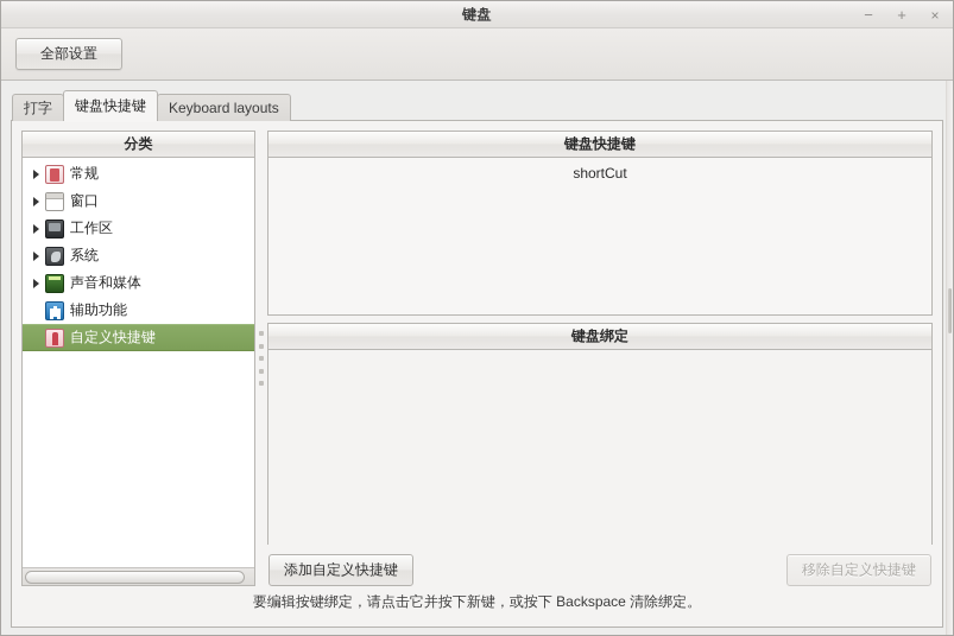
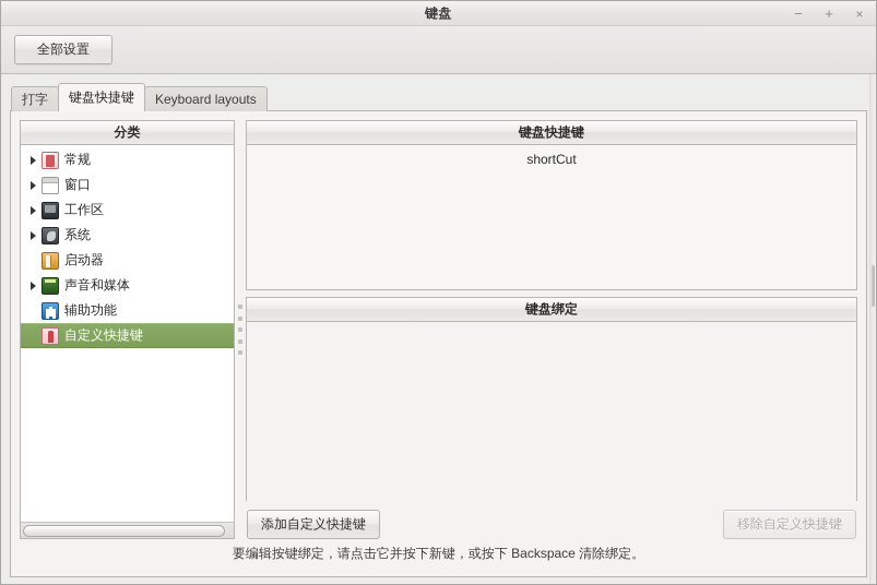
  键盘
  −
  +
  ×
  全部设置
  打字
  键盘快捷键
  Keyboard layouts
  分类
  常规
  窗口
  工作区
  系统
+ 启动器
  声音和媒体
  辅助功能
  自定义快捷键
  键盘快捷键
  shortCut
  键盘绑定
  添加自定义快捷键
  移除自定义快捷键
  要编辑按键绑定，请点击它并按下新键，或按下 Backspace 清除绑定。
